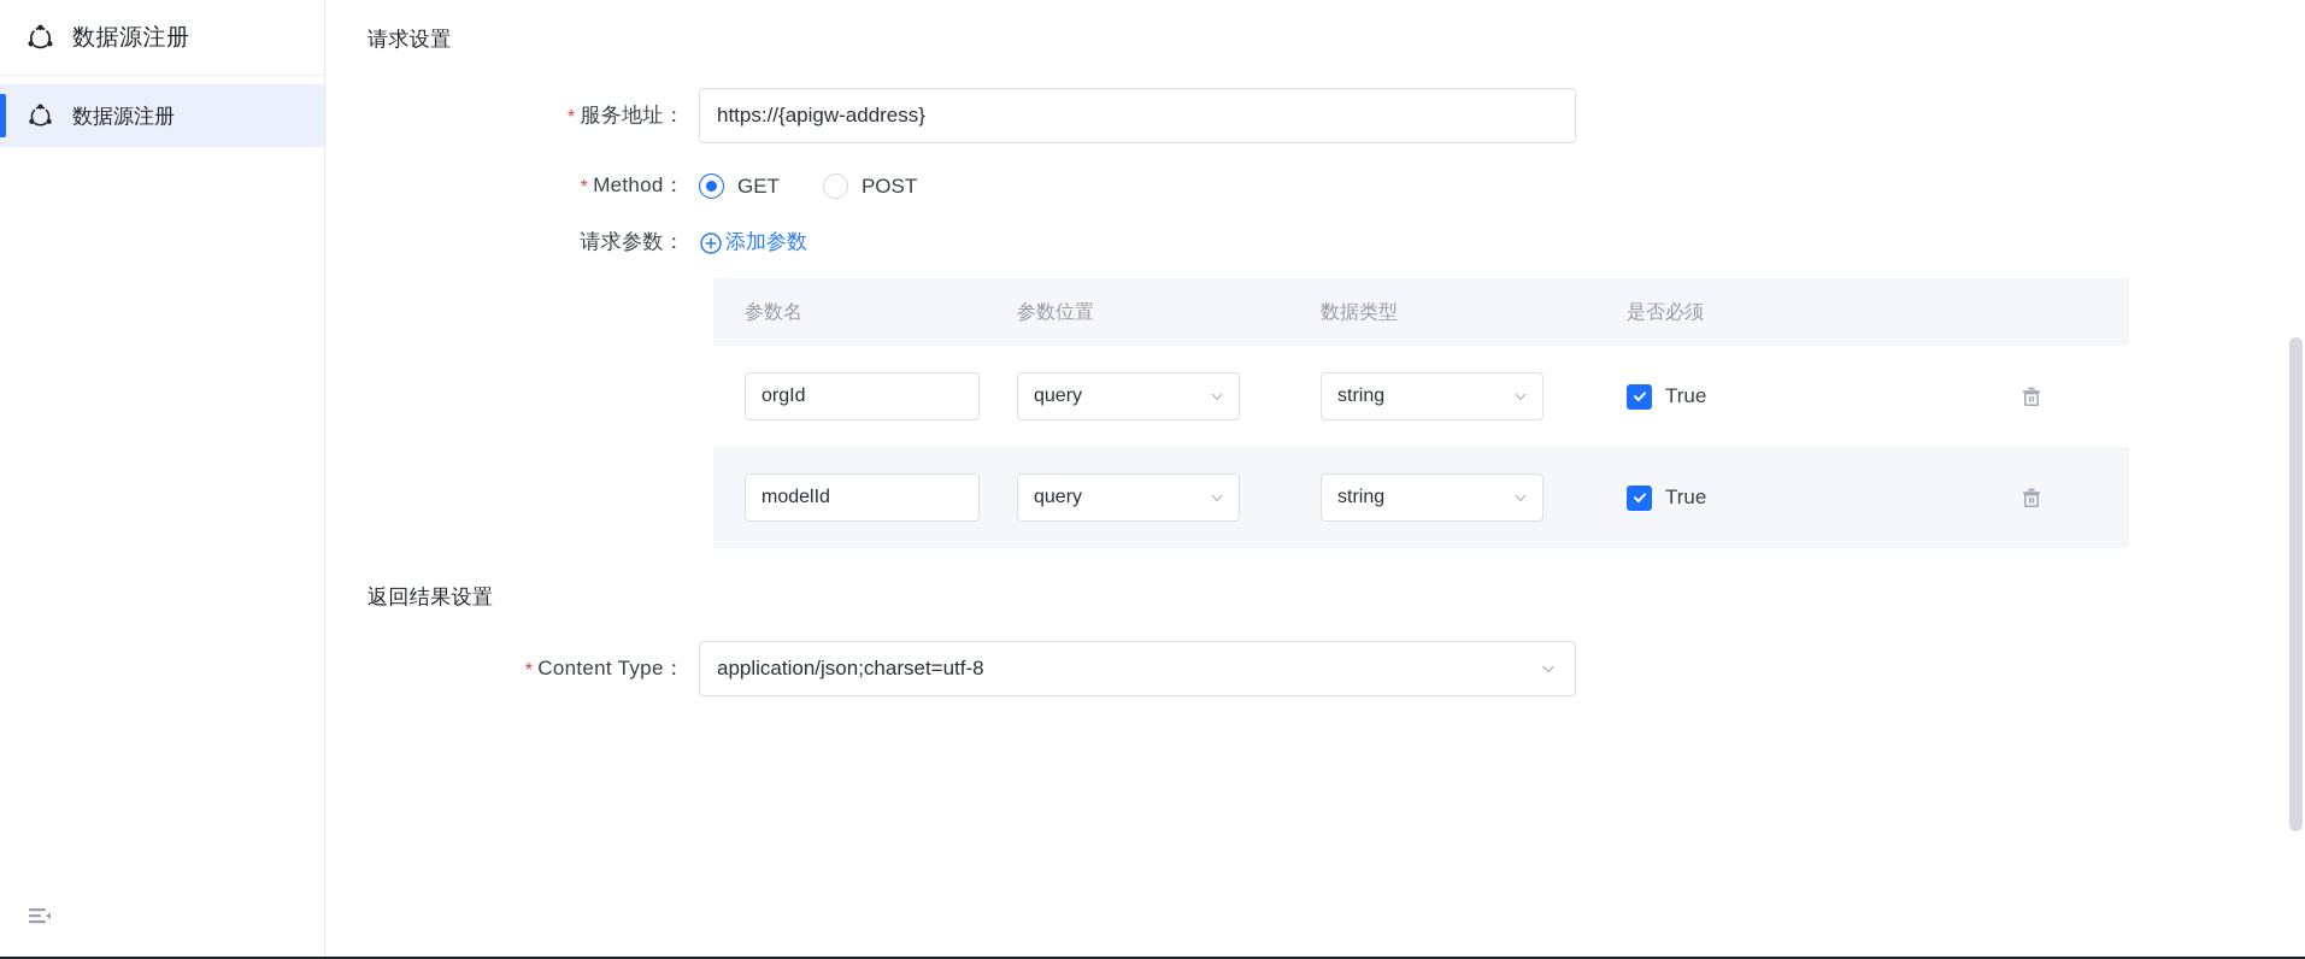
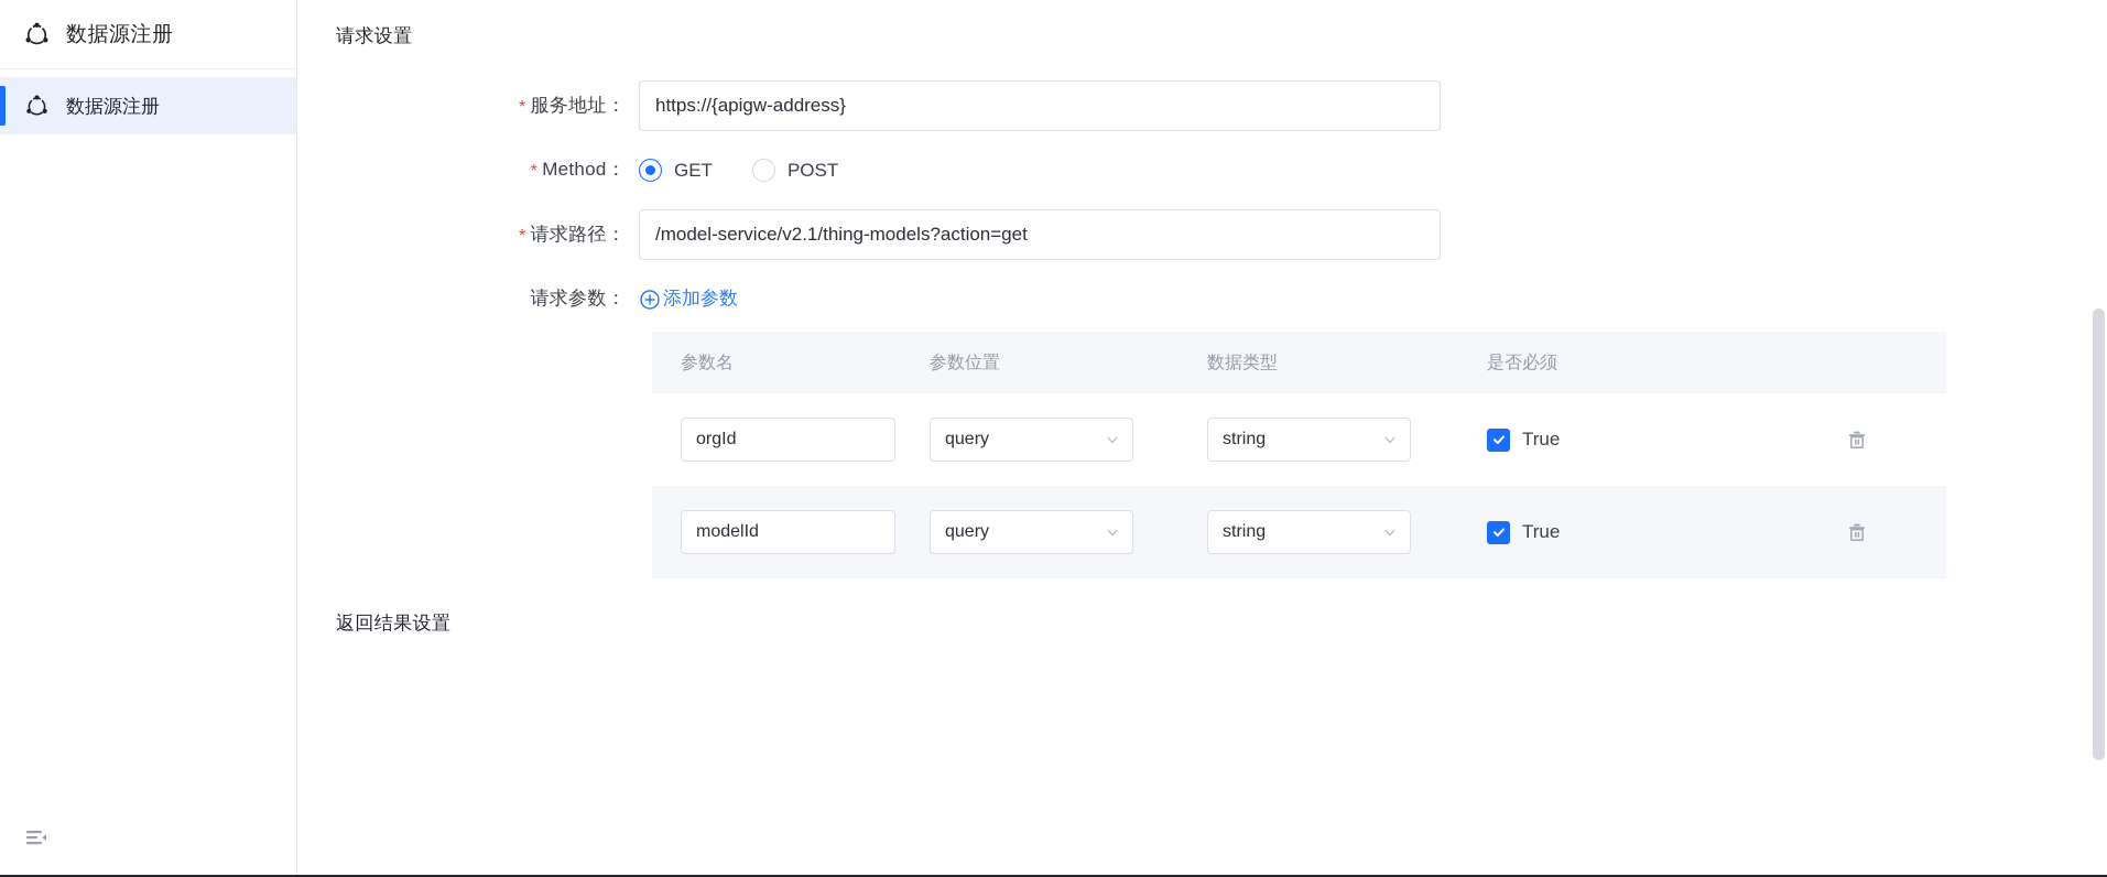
  数据源注册
  数据源注册
  请求设置
  * 服务地址：
  https://{apigw-address}
  * Method：
  GET
  POST
+ * 请求路径：
+ /model-service/v2.1/thing-models?action=get
  请求参数：
  添加参数
  参数名
  参数位置
  数据类型
  是否必须
  orgId
  query
  string
  True
  modelId
  query
  string
  True
  返回结果设置
- * Content Type：
- application/json;charset=utf-8
